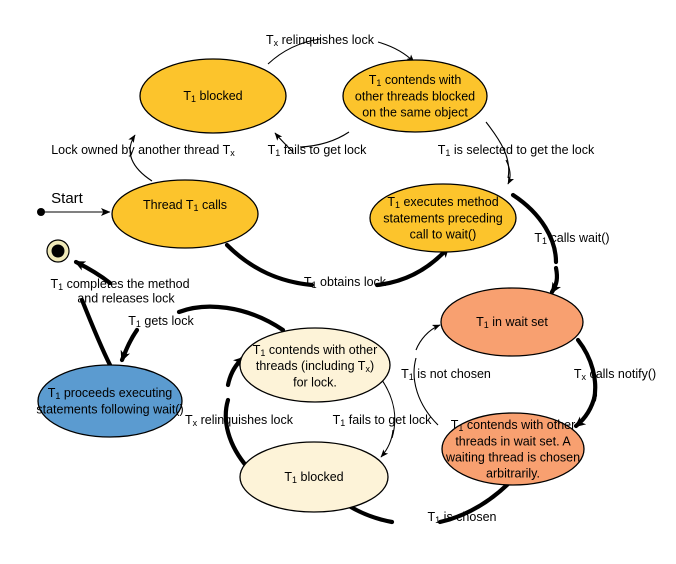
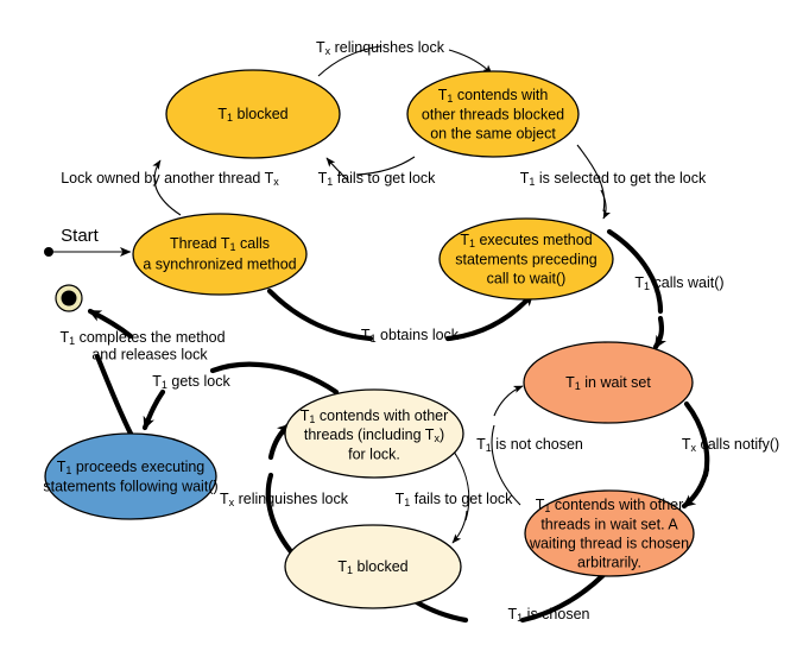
  T1 blocked
  T1 contends with
  other threads blocked
  on the same object
  Thread T1 calls
+ a synchronized method
  T1 executes method
  statements preceding
  call to wait()
  T1 in wait set
  T1 contends with other
  threads in wait set. A
  waiting thread is chosen
  arbitrarily.
  T1 contends with other
  threads (including Tx)
  for lock.
  T1 blocked
  T1 proceeds executing
  statements following wait()
  Start
  Tx relinquishes lock
  Lock owned by another thread Tx
  T1 fails to get lock
  T1 is selected to get the lock
  T1 calls wait()
  T1 obtains lock
  T1 completes the method
  and releases lock
  T1 gets lock
  Tx relinquishes lock
  T1 fails to get lock
  T1 is not chosen
  Tx calls notify()
  T1 is chosen
